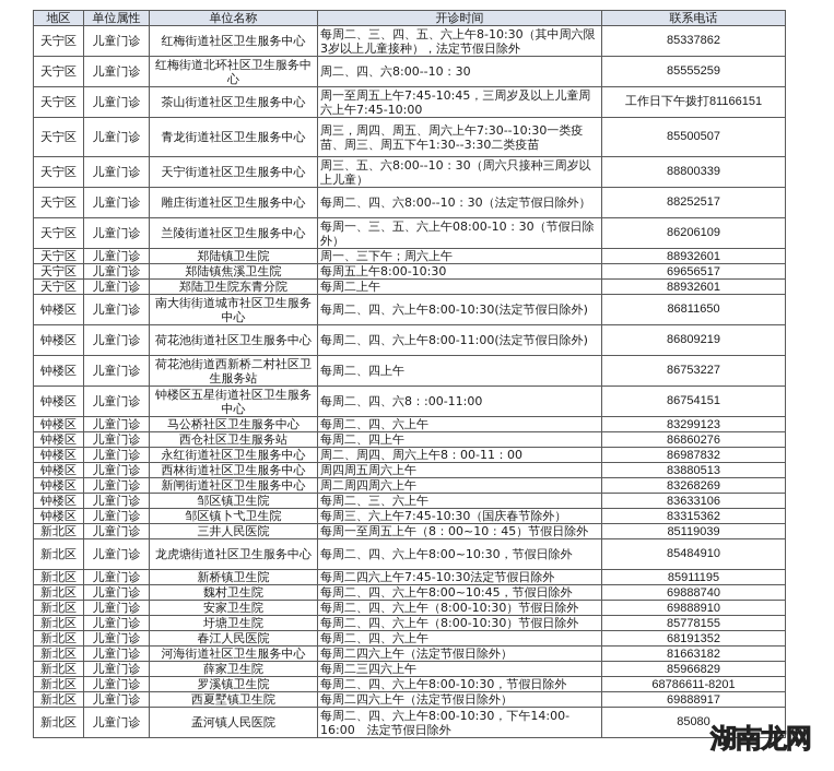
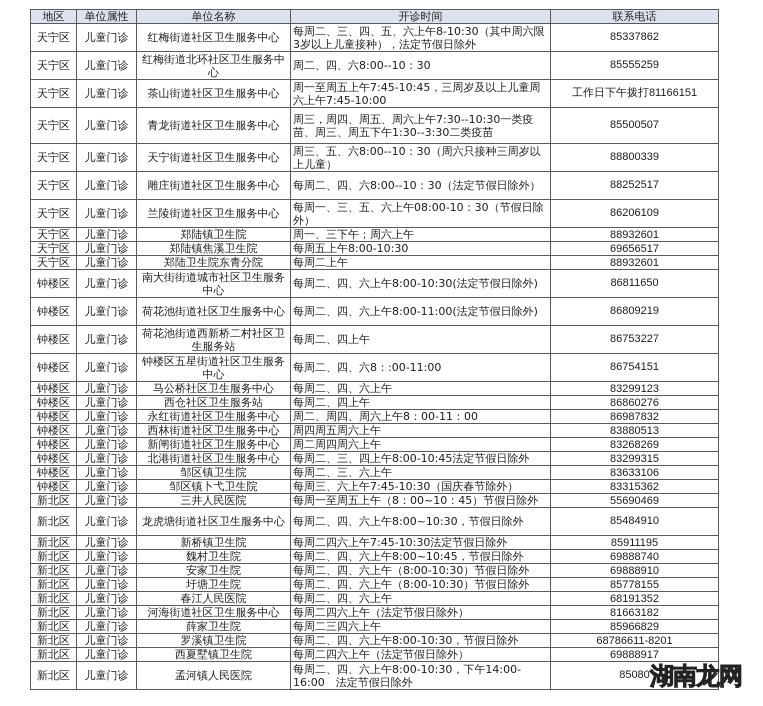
  地区	单位属性	单位名称	开诊时间	联系电话
  天宁区	儿童门诊	红梅街道社区卫生服务中心	每周二、三、四、五、六上午8-10:30（其中周六限3岁以上儿童接种），法定节假日除外	85337862
  天宁区	儿童门诊	红梅街道北环社区卫生服务中心	周二、四、六8:00--10：30	85555259
  天宁区	儿童门诊	茶山街道社区卫生服务中心	周一至周五上午7:45-10:45，三周岁及以上儿童周六上午7:45-10:00	工作日下午拨打81166151
  天宁区	儿童门诊	青龙街道社区卫生服务中心	周三，周四、周五、周六上午7:30--10:30一类疫苗、周三、周五下午1:30--3:30二类疫苗	85500507
  天宁区	儿童门诊	天宁街道社区卫生服务中心	周三、五、六8:00--10：30（周六只接种三周岁以上儿童）	88800339
  天宁区	儿童门诊	雕庄街道社区卫生服务中心	每周二、四、六8:00--10：30（法定节假日除外）	88252517
  天宁区	儿童门诊	兰陵街道社区卫生服务中心	每周一、三、五、六上午08:00-10：30（节假日除外）	86206109
  天宁区	儿童门诊	郑陆镇卫生院	周一、三下午；周六上午	88932601
  天宁区	儿童门诊	郑陆镇焦溪卫生院	每周五上午8:00-10:30	69656517
  天宁区	儿童门诊	郑陆卫生院东青分院	每周二上午	88932601
  钟楼区	儿童门诊	南大街街道城市社区卫生服务中心	每周二、四、六上午8:00-10:30(法定节假日除外)	86811650
  钟楼区	儿童门诊	荷花池街道社区卫生服务中心	每周二、四、六上午8:00-11:00(法定节假日除外)	86809219
  钟楼区	儿童门诊	荷花池街道西新桥二村社区卫生服务站	每周二、四上午	86753227
  钟楼区	儿童门诊	钟楼区五星街道社区卫生服务中心	每周二、四、六8：:00-11:00	86754151
  钟楼区	儿童门诊	马公桥社区卫生服务中心	每周二、四、六上午	83299123
  钟楼区	儿童门诊	西仓社区卫生服务站	每周二、四上午	86860276
  钟楼区	儿童门诊	永红街道社区卫生服务中心	周二、周四、周六上午8：00-11：00	86987832
  钟楼区	儿童门诊	西林街道社区卫生服务中心	周四周五周六上午	83880513
  钟楼区	儿童门诊	新闸街道社区卫生服务中心	周二周四周六上午	83268269
+ 钟楼区	儿童门诊	北港街道社区卫生服务中心	每周二、三、四上午8:00-10:45法定节假日除外	83299315
  钟楼区	儿童门诊	邹区镇卫生院	每周二、三、六上午	83633106
  钟楼区	儿童门诊	邹区镇卜弋卫生院	每周三、六上午7:45-10:30（国庆春节除外）	83315362
- 新北区	儿童门诊	三井人民医院	每周一至周五上午（8：00~10：45）节假日除外	85119039
+ 新北区	儿童门诊	三井人民医院	每周一至周五上午（8：00~10：45）节假日除外	55690469
  新北区	儿童门诊	龙虎塘街道社区卫生服务中心	每周二、四、六上午8:00~10:30，节假日除外	85484910
  新北区	儿童门诊	新桥镇卫生院	每周二四六上午7:45-10:30法定节假日除外	85911195
  新北区	儿童门诊	魏村卫生院	每周二、四、六上午8:00~10:45，节假日除外	69888740
  新北区	儿童门诊	安家卫生院	每周二、四、六上午（8:00-10:30）节假日除外	69888910
  新北区	儿童门诊	圩塘卫生院	每周二、四、六上午（8:00-10:30）节假日除外	85778155
  新北区	儿童门诊	春江人民医院	每周二、四、六上午	68191352
  新北区	儿童门诊	河海街道社区卫生服务中心	每周二四六上午（法定节假日除外）	81663182
  新北区	儿童门诊	薛家卫生院	每周二三四六上午	85966829
  新北区	儿童门诊	罗溪镇卫生院	每周二、四、六上午8:00-10:30，节假日除外	68786611-8201
  新北区	儿童门诊	西夏墅镇卫生院	每周二四六上午（法定节假日除外）	69888917
  新北区	儿童门诊	孟河镇人民医院	每周二、四、六上午8:00-10:30，下午14:00-16:00 法定节假日除外	85080
  湖南龙网
